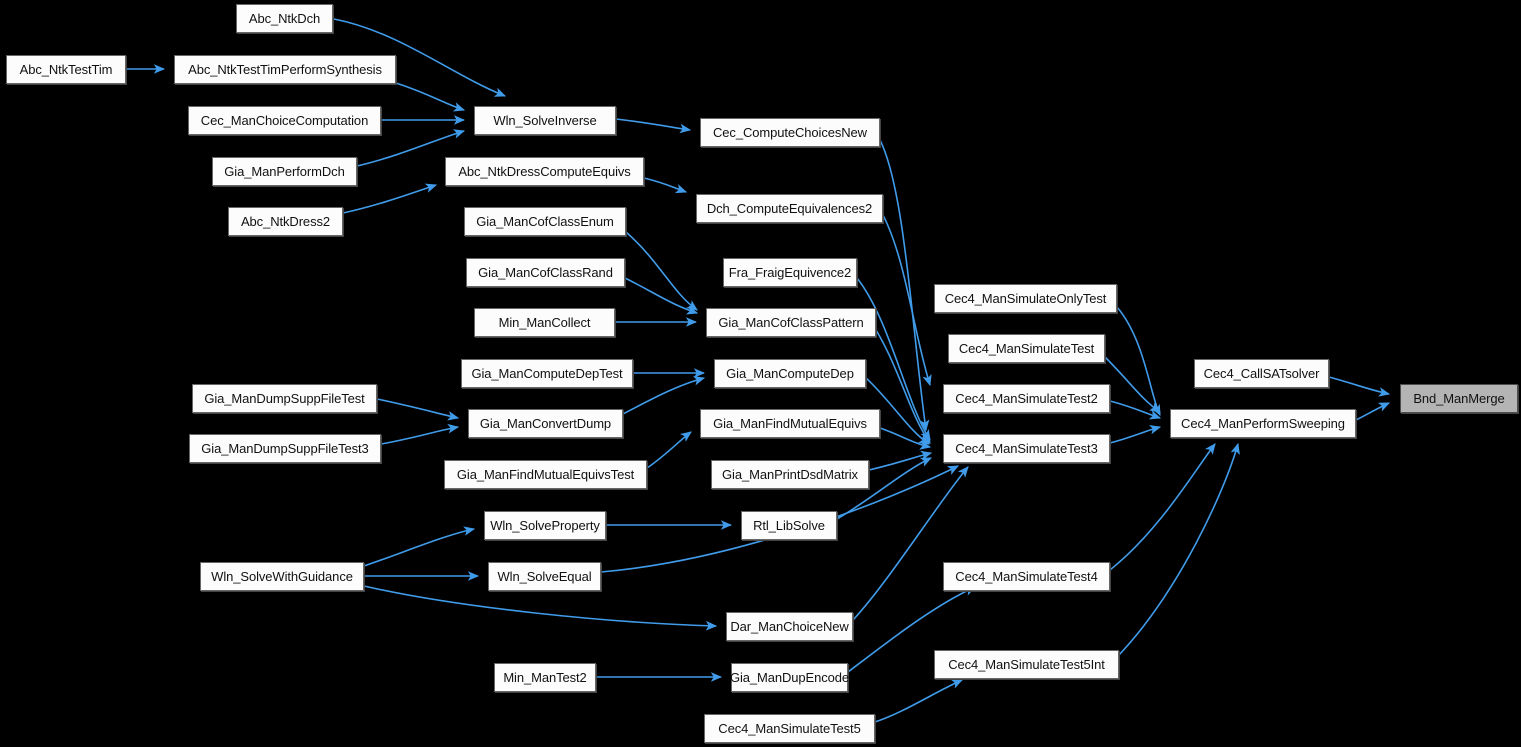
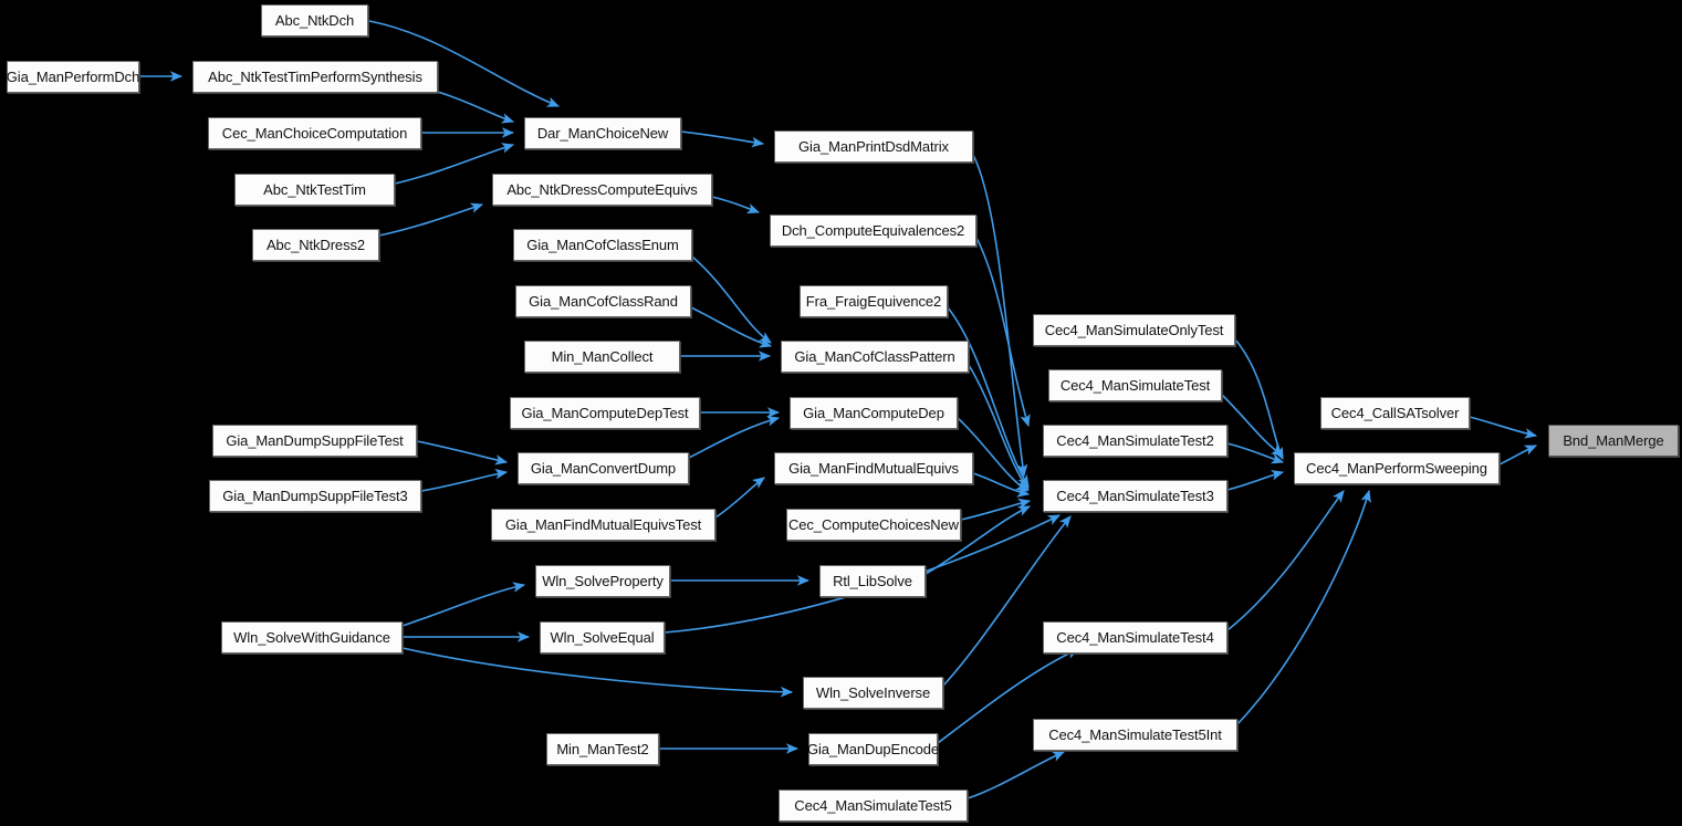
  Abc_NtkDch
- Abc_NtkTestTim
+ Gia_ManPerformDch
  Abc_NtkTestTimPerformSynthesis
  Cec_ManChoiceComputation
- Wln_SolveInverse
+ Dar_ManChoiceNew
- Cec_ComputeChoicesNew
+ Gia_ManPrintDsdMatrix
- Gia_ManPerformDch
+ Abc_NtkTestTim
  Abc_NtkDressComputeEquivs
  Dch_ComputeEquivalences2
  Abc_NtkDress2
  Gia_ManCofClassEnum
  Fra_FraigEquivence2
  Gia_ManCofClassRand
  Cec4_ManSimulateOnlyTest
  Min_ManCollect
  Gia_ManCofClassPattern
  Cec4_ManSimulateTest
  Gia_ManComputeDepTest
  Gia_ManComputeDep
  Cec4_CallSATsolver
  Gia_ManDumpSuppFileTest
  Cec4_ManSimulateTest2
  Bnd_ManMerge
  Gia_ManConvertDump
  Gia_ManFindMutualEquivs
  Cec4_ManPerformSweeping
  Gia_ManDumpSuppFileTest3
  Cec4_ManSimulateTest3
  Gia_ManFindMutualEquivsTest
- Gia_ManPrintDsdMatrix
+ Cec_ComputeChoicesNew
  Wln_SolveProperty
  Rtl_LibSolve
  Wln_SolveWithGuidance
  Wln_SolveEqual
  Cec4_ManSimulateTest4
- Dar_ManChoiceNew
+ Wln_SolveInverse
  Cec4_ManSimulateTest5Int
  Min_ManTest2
  Gia_ManDupEncode
  Cec4_ManSimulateTest5
